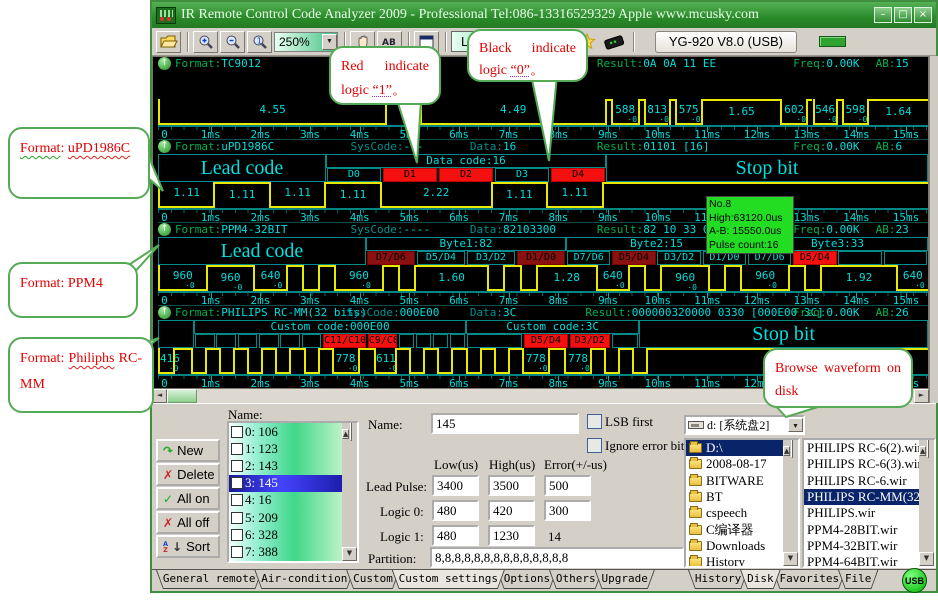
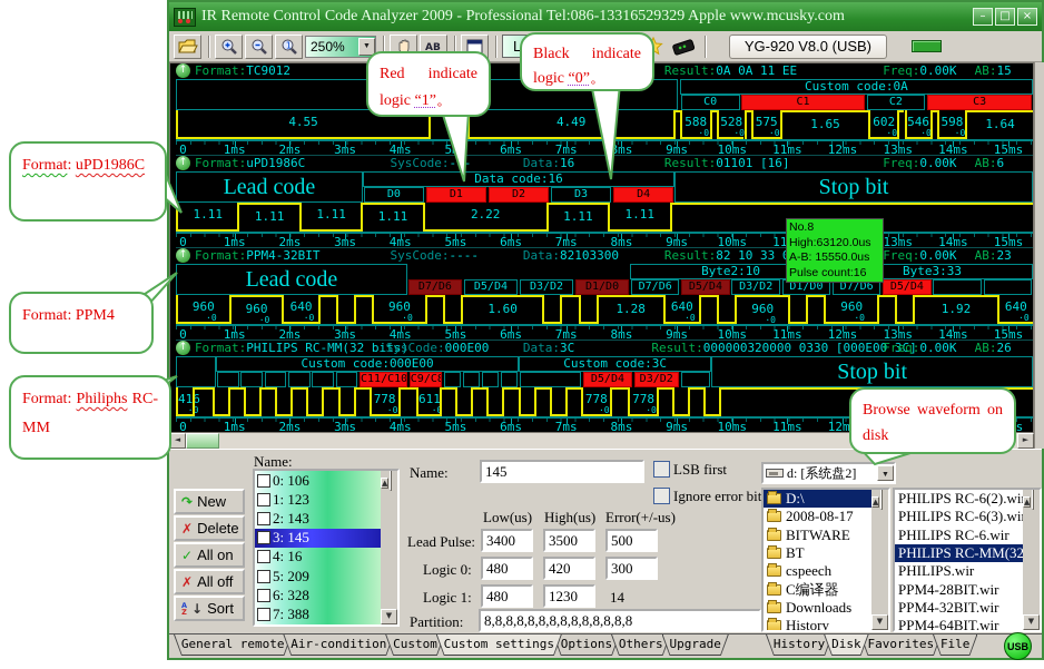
  IR Remote Control Code Analyzer 2009 - Professional Tel:086-13316529329 Apple www.mcusky.com
  –
  □
  ×
  1
  250%
  AB
  YG-920 V8.0 (USB)
  ↑
  Format:TC9012
  Result:0A 0A 11 EE
  Freq:0.00K
  AB:15
+ Custom code:0A
+ C0
+ C1
+ C2
+ C3
  4.55
  4.49
  588
  ·0
- 813
+ 528
  ·0
  575
  ·0
  1.65
  602
  ·0
  546
  ·0
  598
  ·0
  1.64
  0
  1ms
  2ms
  3ms
  4ms
  6ms
  7ms
  9ms
  10ms
  11ms
  12ms
  13ms
  14ms
  15ms
  ↑
  Format:uPD1986C
  SysCode:--
  Data:16
  Result:01101 [16]
  Freq:0.00K
  AB:6
  Lead code
  Data code:16
  D0
  D1
  D2
  D3
  D4
  Stop bit
  1.11
  1.11
  1.11
  1.11
  2.22
  1.11
  1.11
  0
  1ms
  2ms
  3ms
  4ms
  5ms
  6ms
  7ms
  8ms
  9ms
  10ms
  13ms
  14ms
  15ms
  ↑
  Format:PPM4-32BIT
  SysCode:----
  Data:82103300
  Result:82 10 33
  Freq:0.00K
  AB:23
  Lead code
- Byte1:82
  D7/D6
  D5/D4
  D3/D2
  D1/D0
- Byte2:15
+ Byte2:10
  D7/D6
  D5/D4
  D3/D2
  D1/D0
  Byte3:33
  D7/D6
  D5/D4
  960
  ·0
  960
  ·0
  640
  ·0
  960
  ·0
  1.60
  1.28
  640
  ·0
  960
  ·0
  960
  ·0
  1.92
  640
  ·0
  0
  1ms
  2ms
  3ms
  4ms
  5ms
  6ms
  7ms
  8ms
  9ms
  10ms
  11ms
  12ms
  13ms
  14ms
  15ms
  ↑
  Format:PHILIPS RC-MM(32 bits)
  SysCode:000E00
  Data:3C
  Result:000000320000 0330 [000E00 3C]
  Freq:0.00K
  AB:26
  Custom code:000E00
  C11/C10
  C9/C8
  Custom code:3C
  D5/D4
  D3/D2
  Stop bit
  ·0
  778
  ·0
  611
  ·0
  778
  ·0
  778
  ·0
  0
  1ms
  2ms
  3ms
  4ms
  5ms
  6ms
  7ms
  8ms
  9ms
  10ms
  11ms
  12m
  ◄
  ►
  ↷
  New
  ✗
  Delete
  ✓
  All on
  ✗
  All off
  A
  Z
  ↓
  Sort
  Name:
  0: 106
  1: 123
  2: 143
  3: 145
  4: 16
  5: 209
  6: 328
  7: 388
  ▲
  ▼
  Name:
  145
  LSB first
  Ignore error bit
  Low(us)
  High(us)
  Error(+/-us)
  Lead Pulse:
  3400
  3500
  500
  Logic 0:
  480
  420
  300
  Logic 1:
  480
  1230
  14
  Partition:
  8,8,8,8,8,8,8,8,8,8,8,8,8,8
  d: [系统盘2]
  ▼
  D:\
  2008-08-17
  BITWARE
  BT
  cspeech
  C编译器
  Downloads
  History
  ▲
  ▼
  PHILIPS RC-6(2).wi
  PHILIPS RC-6(3).wi
  PHILIPS RC-6.wir
  PHILIPS RC-MM(32
  PHILIPS.wir
  PPM4-28BIT.wir
  PPM4-32BIT.wir
  PPM4-64BIT.wir
  ▲
  ▼
  USB
  General remote
  Air-condition
  Custom
  Custom settings
  Options
  Others
  Upgrade
  History
  Disk
  Favorites
  File
  Red indicate logic “1”。
  Black indicate logic “0”。
  Format: uPD1986C
  Format: PPM4
  Format: Philiphs RC-MM
  Browse waveform on disk
  No.8
  High:63120.0us
  A-B: 15550.0us
  Pulse count:16
